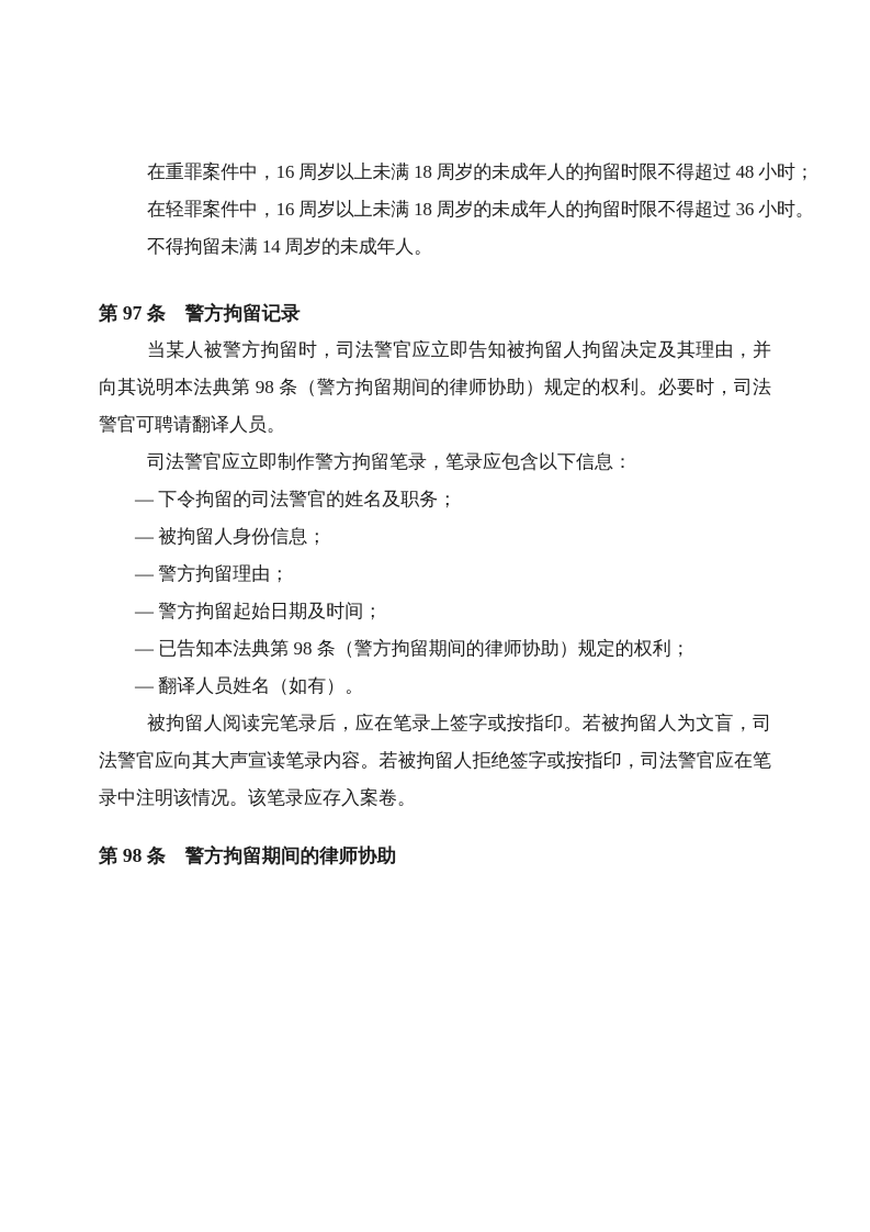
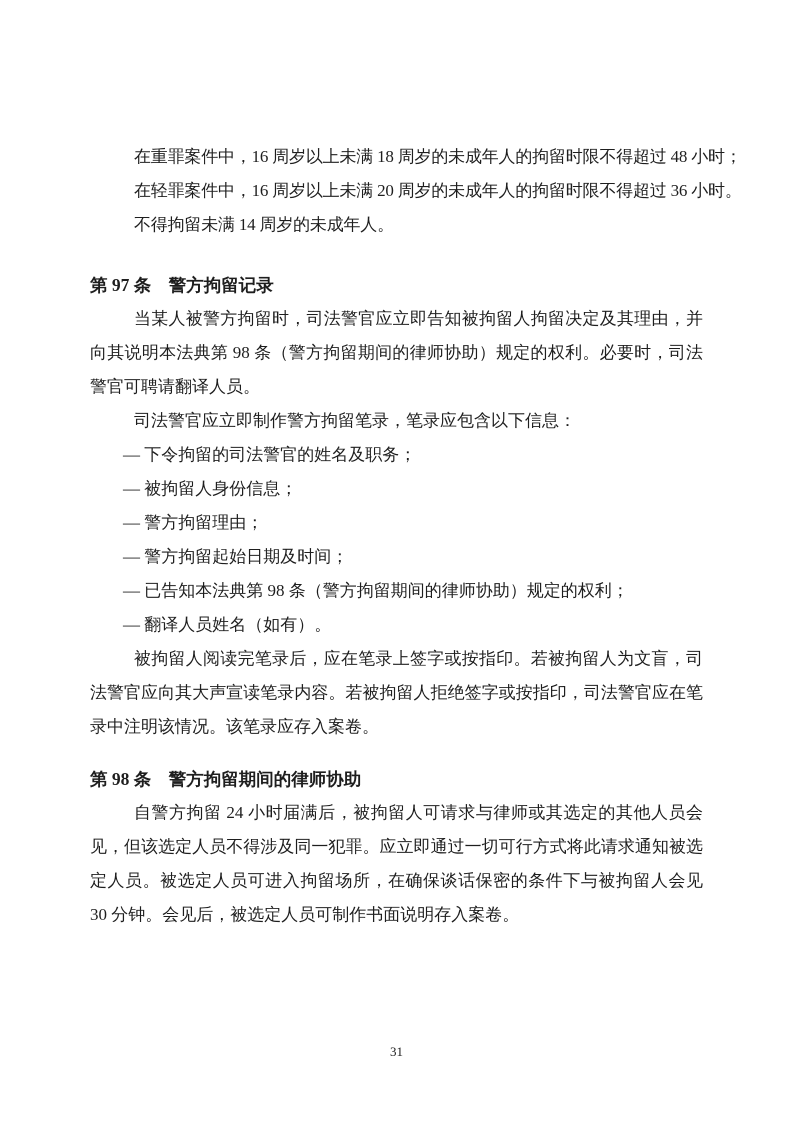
  在重罪案件中，16 周岁以上未满 18 周岁的未成年人的拘留时限不得超过 48 小时；
- 在轻罪案件中，16 周岁以上未满 18 周岁的未成年人的拘留时限不得超过 36 小时。
+ 在轻罪案件中，16 周岁以上未满 20 周岁的未成年人的拘留时限不得超过 36 小时。
  不得拘留未满 14 周岁的未成年人。
  第 97 条 警方拘留记录
  当某人被警方拘留时，司法警官应立即告知被拘留人拘留决定及其理由，并向其说明本法典第 98 条（警方拘留期间的律师协助）规定的权利。必要时，司法警官可聘请翻译人员。
  司法警官应立即制作警方拘留笔录，笔录应包含以下信息：
  — 下令拘留的司法警官的姓名及职务；
  — 被拘留人身份信息；
  — 警方拘留理由；
  — 警方拘留起始日期及时间；
  — 已告知本法典第 98 条（警方拘留期间的律师协助）规定的权利；
  — 翻译人员姓名（如有）。
  被拘留人阅读完笔录后，应在笔录上签字或按指印。若被拘留人为文盲，司法警官应向其大声宣读笔录内容。若被拘留人拒绝签字或按指印，司法警官应在笔录中注明该情况。该笔录应存入案卷。
  第 98 条 警方拘留期间的律师协助
+ 自警方拘留 24 小时届满后，被拘留人可请求与律师或其选定的其他人员会见，但该选定人员不得涉及同一犯罪。应立即通过一切可行方式将此请求通知被选定人员。被选定人员可进入拘留场所，在确保谈话保密的条件下与被拘留人会见 30 分钟。会见后，被选定人员可制作书面说明存入案卷。
+ 31
